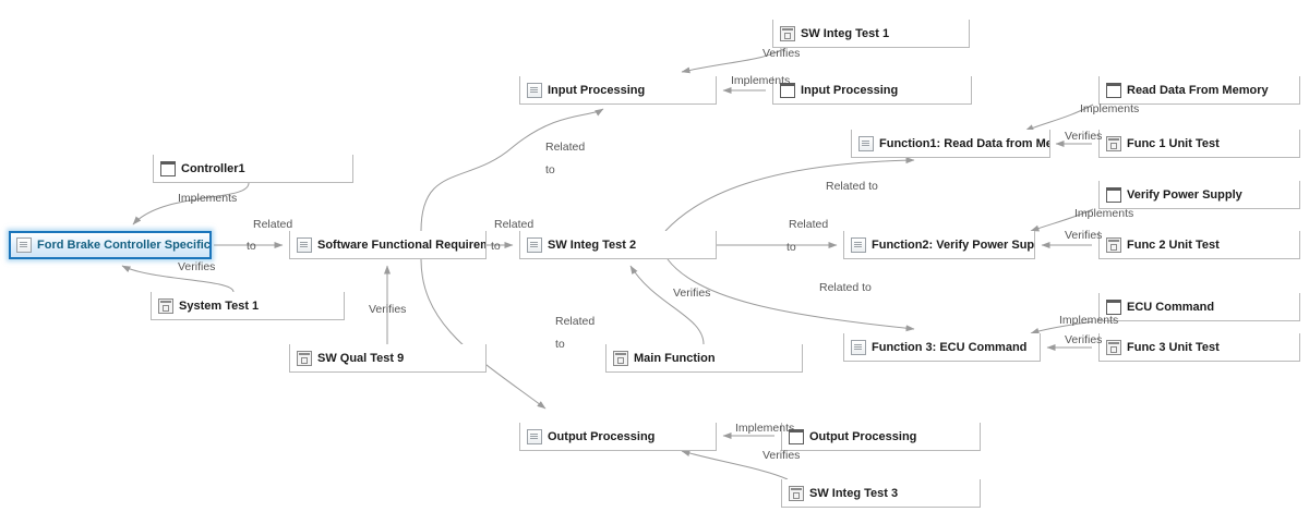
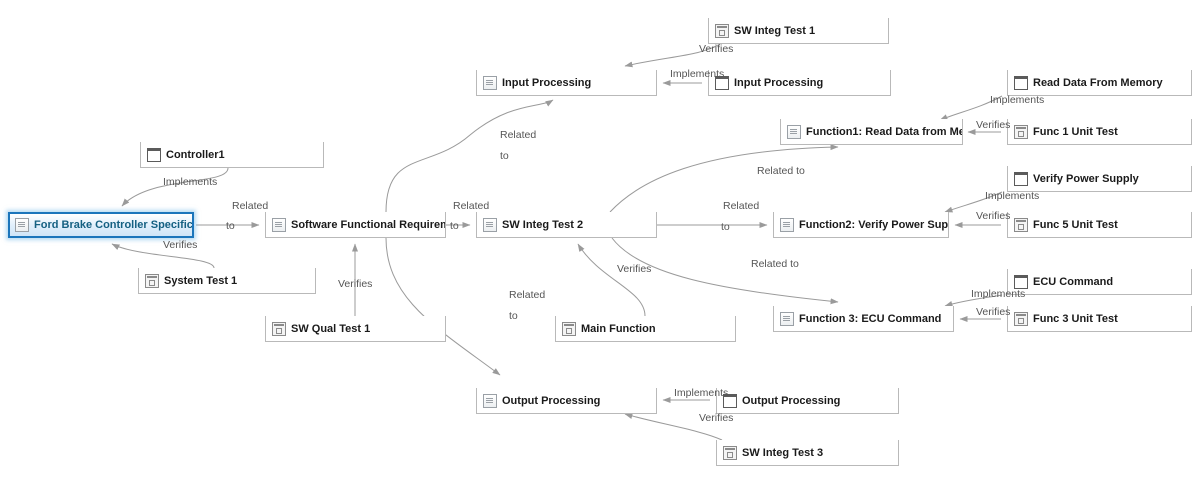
  Ford Brake Controller Specific
  Controller1
  System Test 1
  Software Functional Require
- SW Qual Test 9
+ SW Qual Test 1
  Input Processing
  SW Integ Test 2
  Output Processing
  Main Function
  SW Integ Test 1
  Input Processing
  Function1: Read Data from Me
  Function2: Verify Power Sup
  Function 3: ECU Command
  Output Processing
  SW Integ Test 3
  Read Data From Memory
  Func 1 Unit Test
  Verify Power Supply
- Func 2 Unit Test
+ Func 5 Unit Test
  ECU Command
  Func 3 Unit Test
  Implements
  Verifies
  Related
  to
  Verifies
  Related
  to
  Related
  to
  Related
  to
  Verifies
  Implements
  Related to
  Related
  to
  Verifies
  Related to
  Implements
  Verifies
  Implements
  Verifies
  Implements
  Verifies
  Implements
  Verifies
